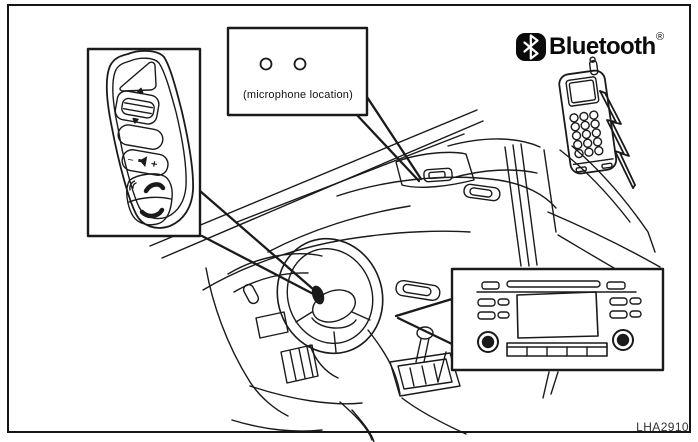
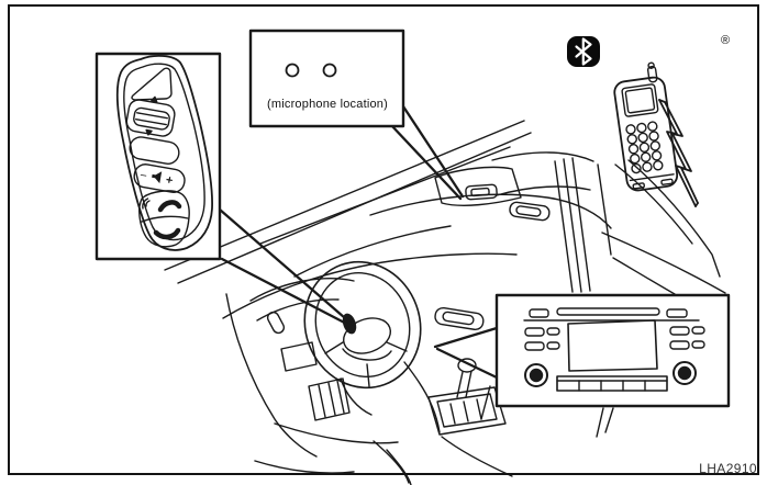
  (microphone location)
- Bluetooth
  ®
  LHA2910
